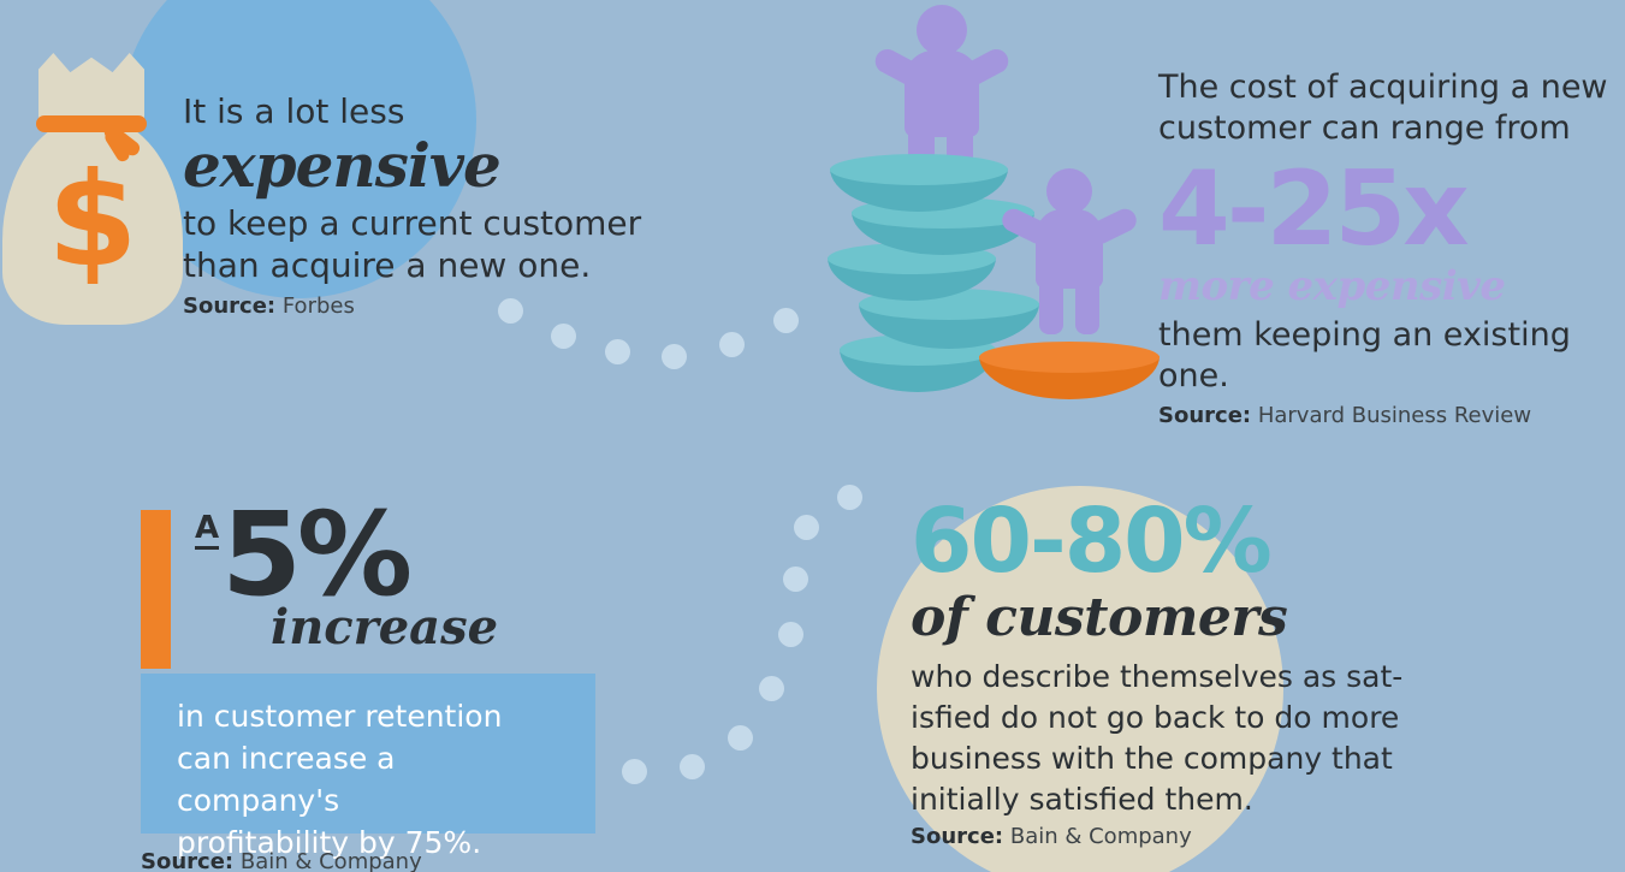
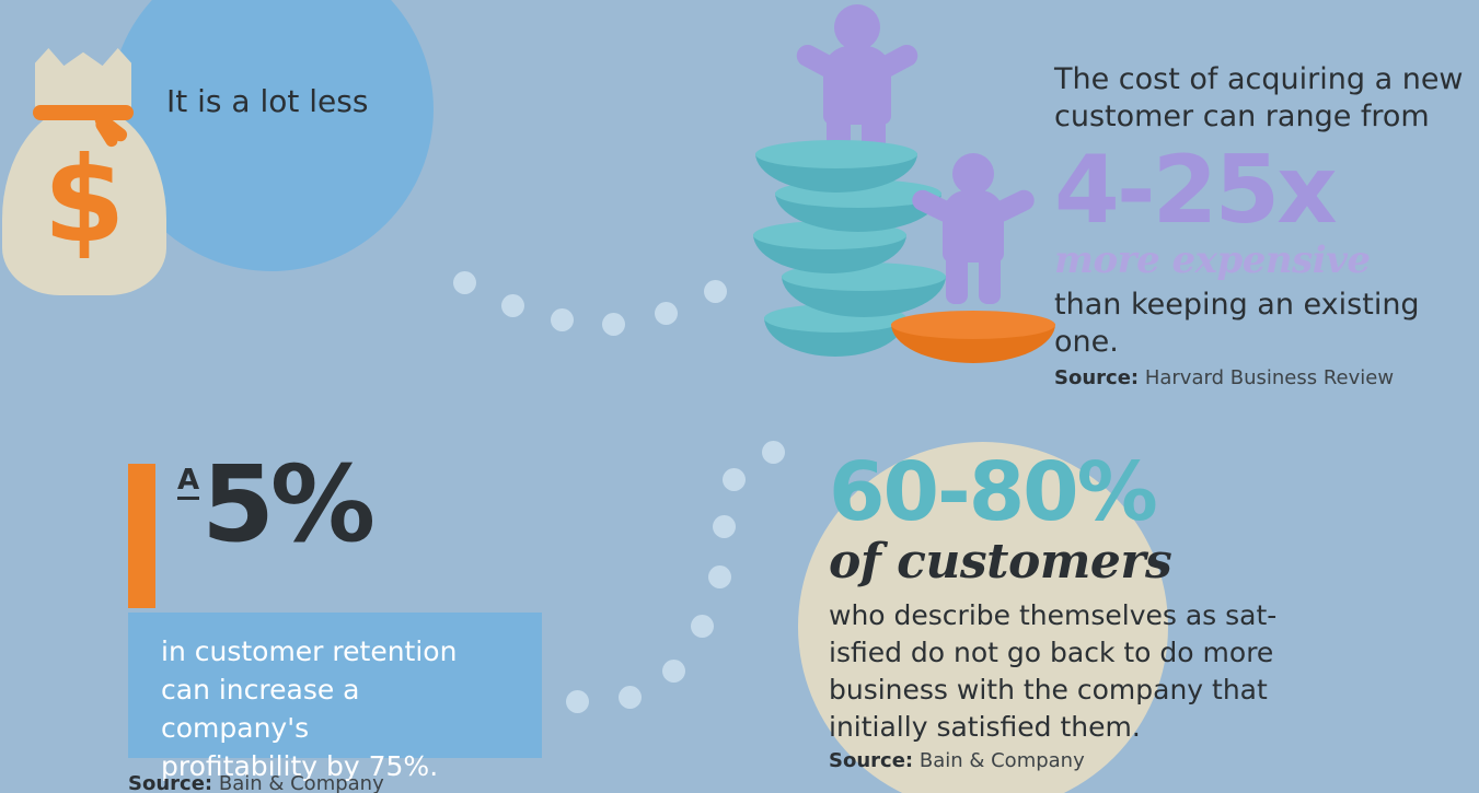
  $
  It is a lot less
- expensive
- to keep a current customer
- than acquire a new one.
- Source: Forbes
  The cost of acquiring a new
  customer can range from
  4-25x
- them keeping an existing one.
+ than keeping an existing one.
  Source: Harvard Business Review
  A
  5%
- increase
  in customer retention
  can increase a company's
  profitability by 75%.
  Source: Bain & Company
  60-80%
  of customers
  who describe themselves as sat-
  isfied do not go back to do more
  business with the company that
  initially satisfied them.
  Source: Bain & Company
